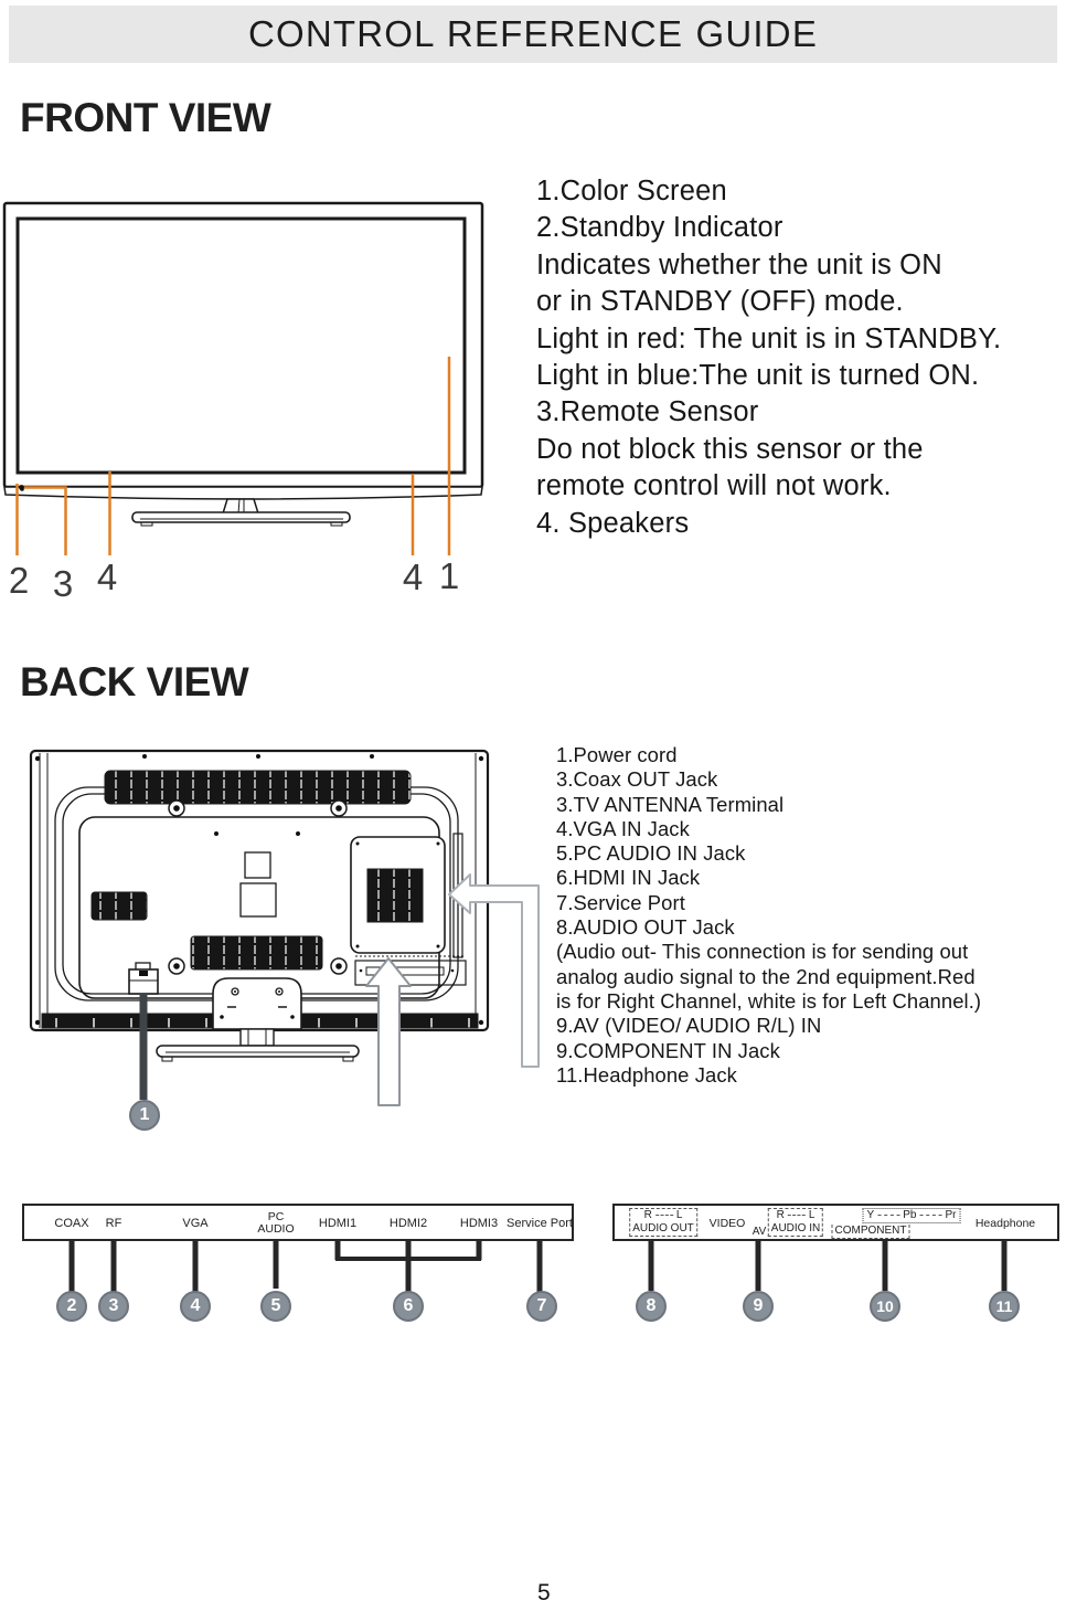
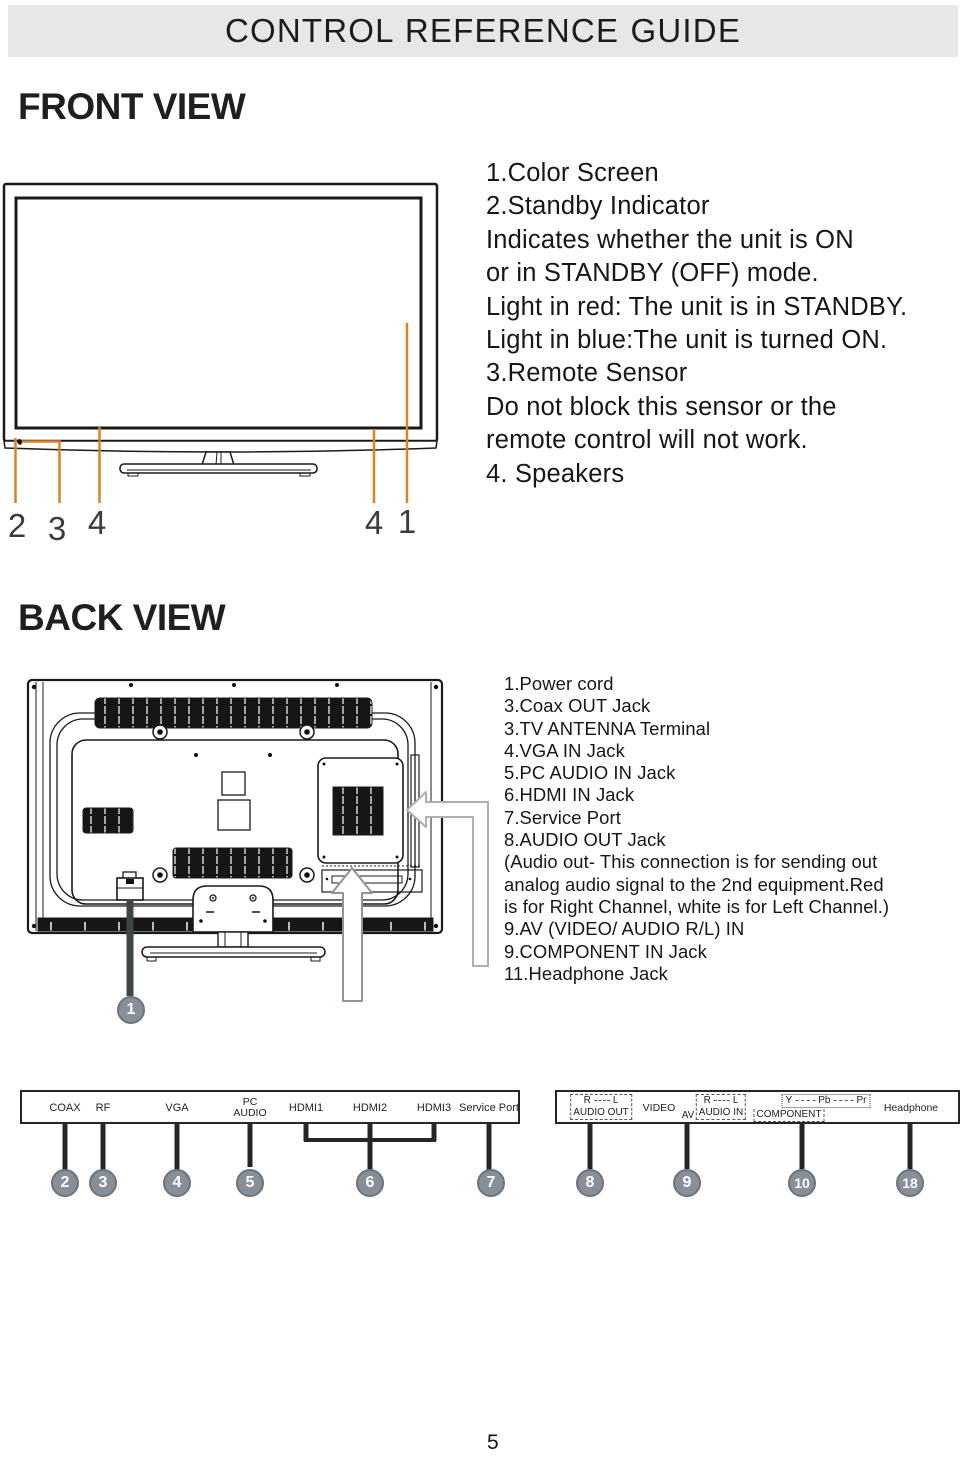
  CONTROL REFERENCE GUIDE
  FRONT VIEW
  2
  3
  4
  4
  1
  1.Color Screen
  2.Standby Indicator
  Indicates whether the unit is ON
  or in STANDBY (OFF) mode.
  Light in red: The unit is in STANDBY.
  Light in blue:The unit is turned ON.
  3.Remote Sensor
  Do not block this sensor or the
  remote control will not work.
  4. Speakers
  BACK VIEW
  1
  1.Power cord
  3.Coax OUT Jack
  3.TV ANTENNA Terminal
  4.VGA IN Jack
  5.PC AUDIO IN Jack
  6.HDMI IN Jack
  7.Service Port
  8.AUDIO OUT Jack
  (Audio out- This connection is for sending out
  analog audio signal to the 2nd equipment.Red
  is for Right Channel, white is for Left Channel.)
  9.AV (VIDEO/ AUDIO R/L) IN
  9.COMPONENT IN Jack
  11.Headphone Jack
  COAX
  RF
  VGA
  PC
  AUDIO
  HDMI1
  HDMI2
  HDMI3
  Service Port
  R L
  AUDIO OUT
  VIDEO
  R L
  AUDIO IN
  AV
  Y Pb Pr
  COMPONENT
  Headphone
  2
  3
  4
  5
  6
  7
  8
  9
  10
- 11
+ 18
  5
